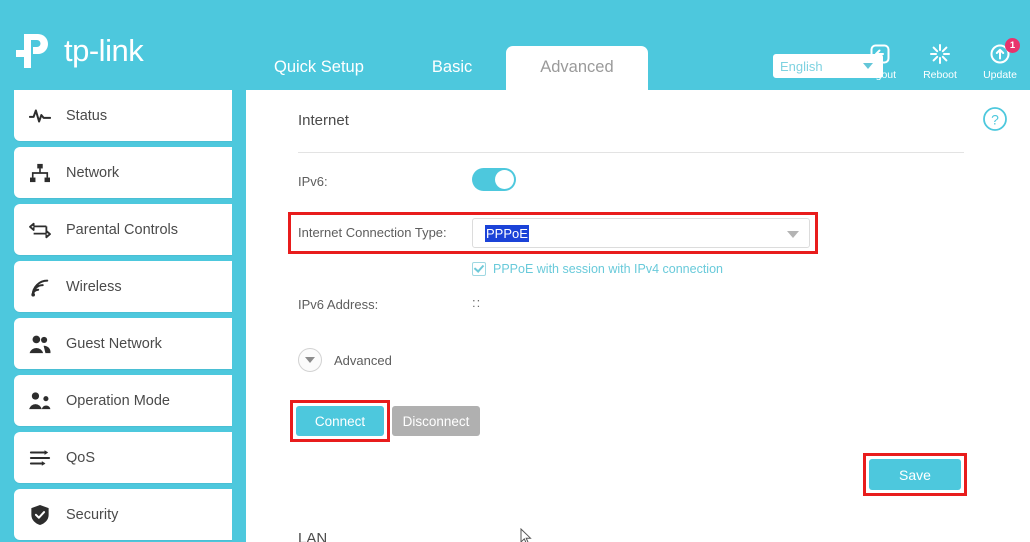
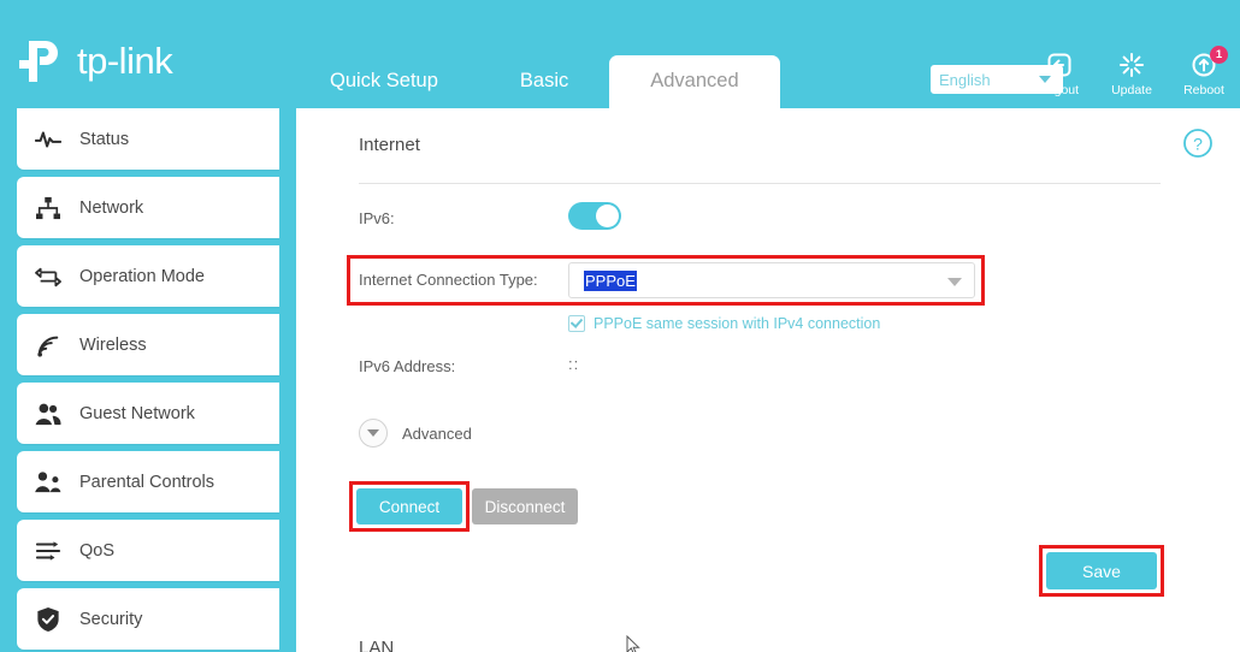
  tp-link
  Quick Setup
  Basic
  Advanced
  English
  Logout
- Reboot
+ Update
  1
- Update
+ Reboot
  Status
  Network
- Parental Controls
+ Operation Mode
  Wireless
  Guest Network
- Operation Mode
+ Parental Controls
  QoS
  Security
  ?
  Internet
  IPv6:
  Internet Connection Type:
  PPPoE
- PPPoE with session with IPv4 connection
+ PPPoE same session with IPv4 connection
  IPv6 Address:
  ::
  Advanced
  Connect
  Disconnect
  Save
  LAN
